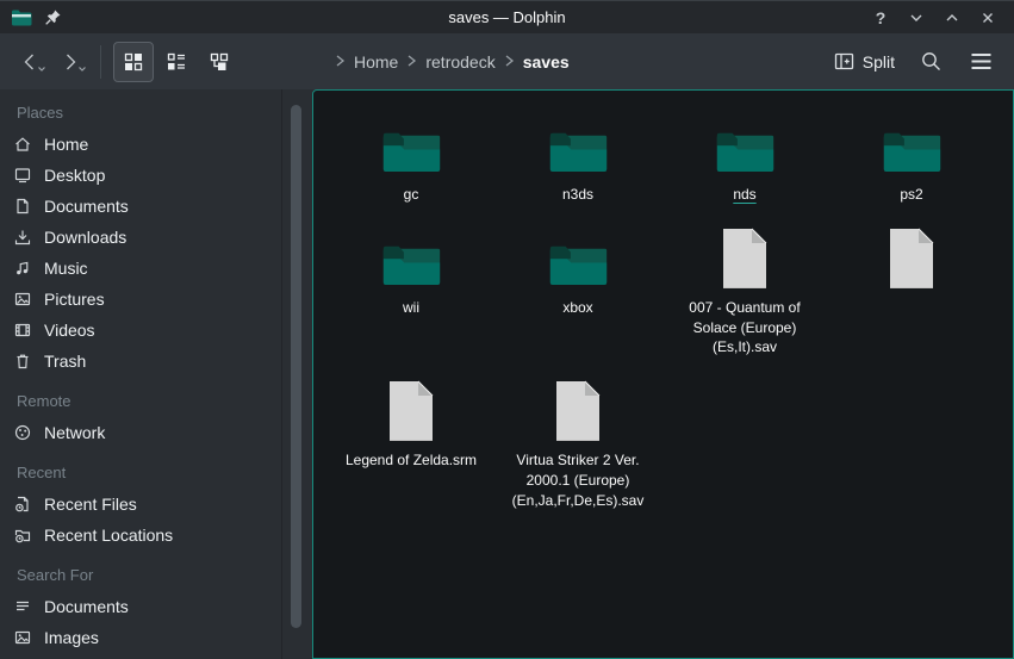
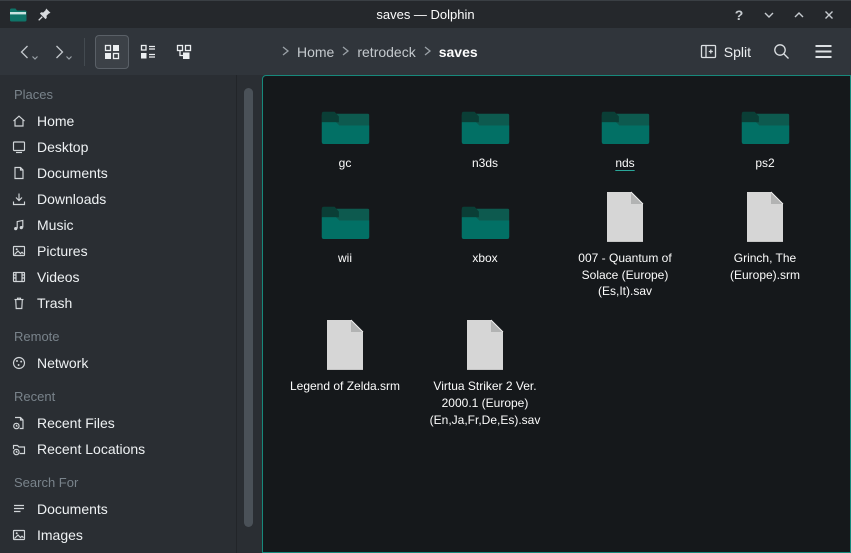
  saves — Dolphin
  ?
  Home
  retrodeck
  saves
  Split
  Places
  Home
  Desktop
  Documents
  Downloads
  Music
  Pictures
  Videos
  Trash
  Remote
  Network
  Recent
  Recent Files
  Recent Locations
  Search For
  Documents
  Images
  gc
  n3ds
  nds
  ps2
  wii
  xbox
  007 - Quantum of Solace (Europe) (Es,It).​sav
+ Grinch, The (Europe).​srm
  Legend of Zelda.​srm
  Virtua Striker 2 Ver.​ 2000.​1 (Europe) (En,Ja,Fr,De,Es).​sav
